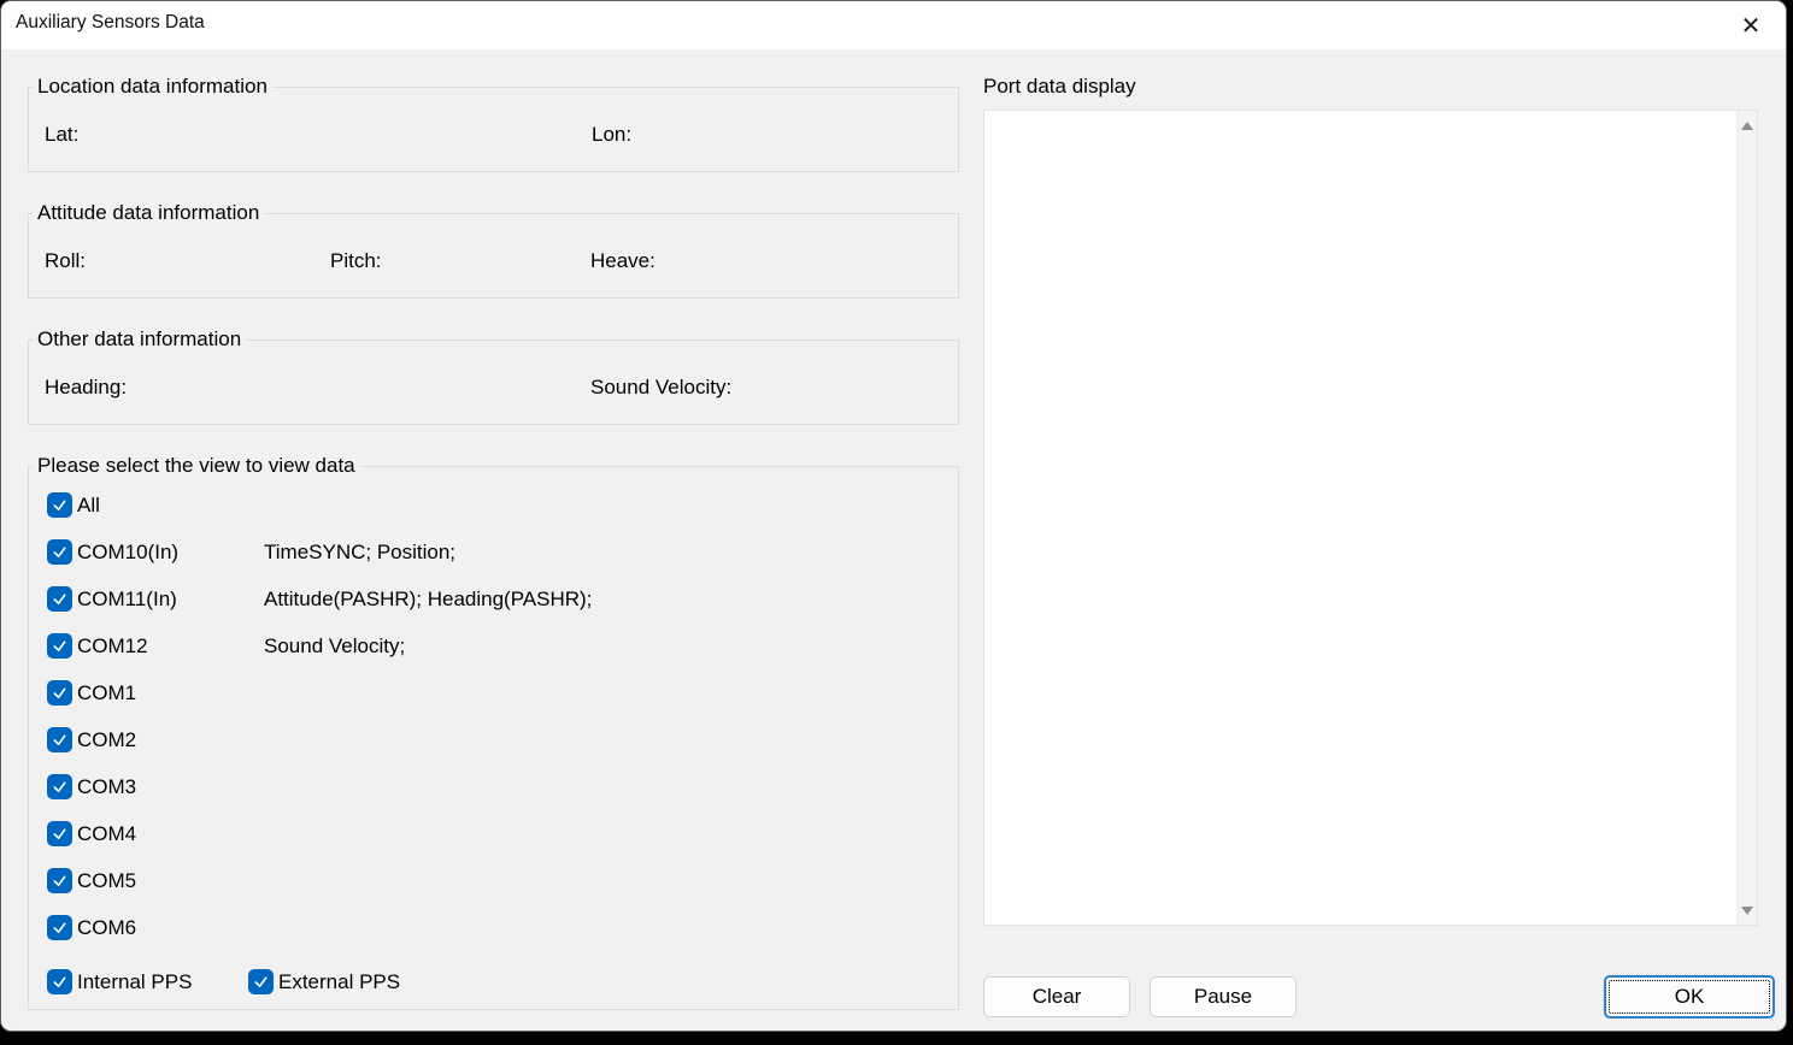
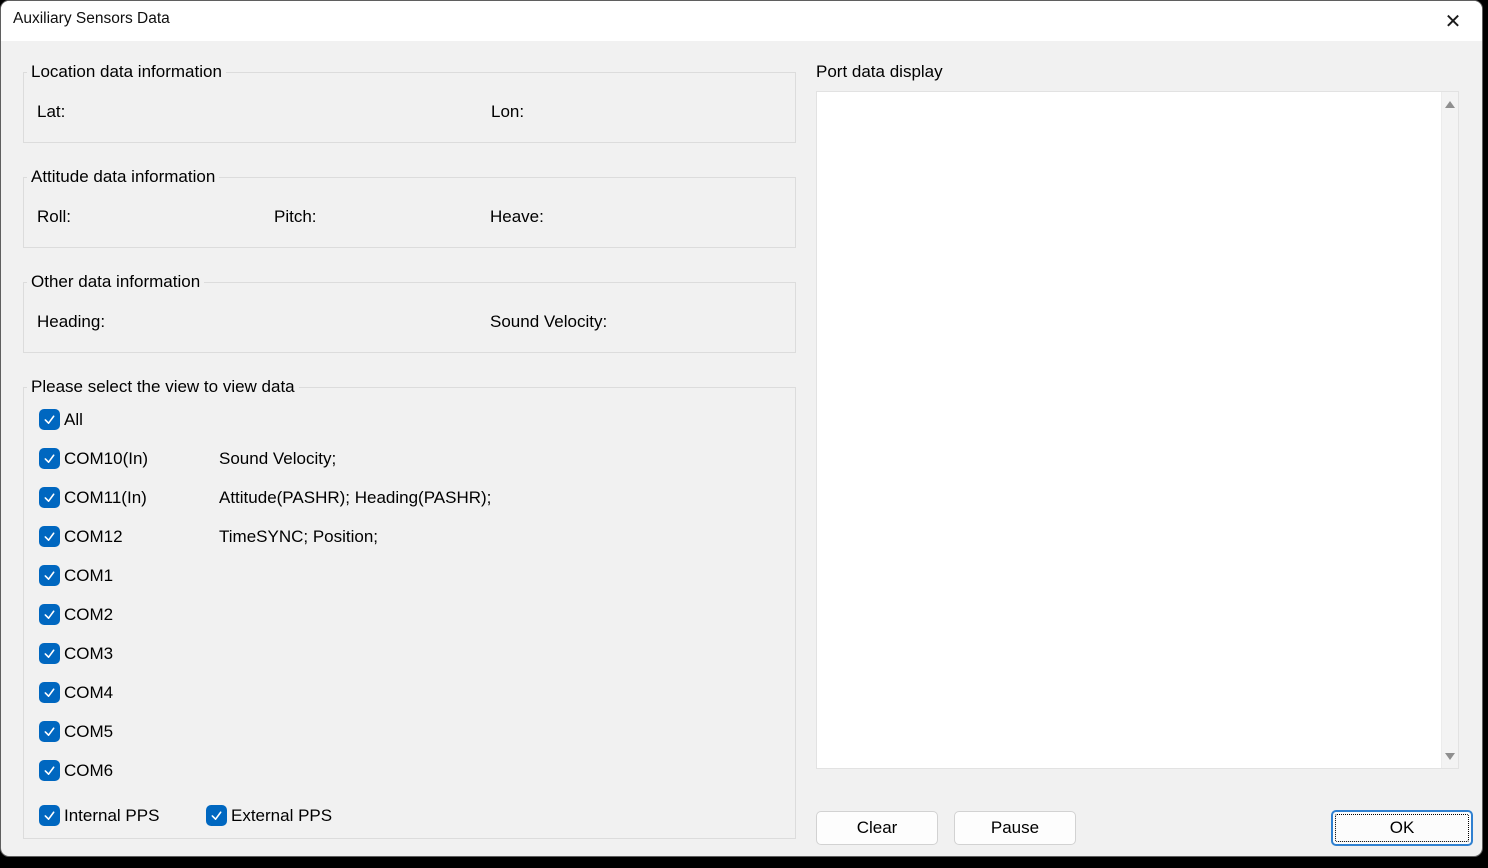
  Auxiliary Sensors Data
  ✕
  Location data information
  Lat:
  Lon:
  Attitude data information
  Roll:
  Pitch:
  Heave:
  Other data information
  Heading:
  Sound Velocity:
  Please select the view to view data
  All
  COM10(In)
- TimeSYNC; Position;
+ Sound Velocity;
  COM11(In)
  Attitude(PASHR); Heading(PASHR);
  COM12
- Sound Velocity;
+ TimeSYNC; Position;
  COM1
  COM2
  COM3
  COM4
  COM5
  COM6
  Internal PPS
  External PPS
  Port data display
  Clear
  Pause
  OK
